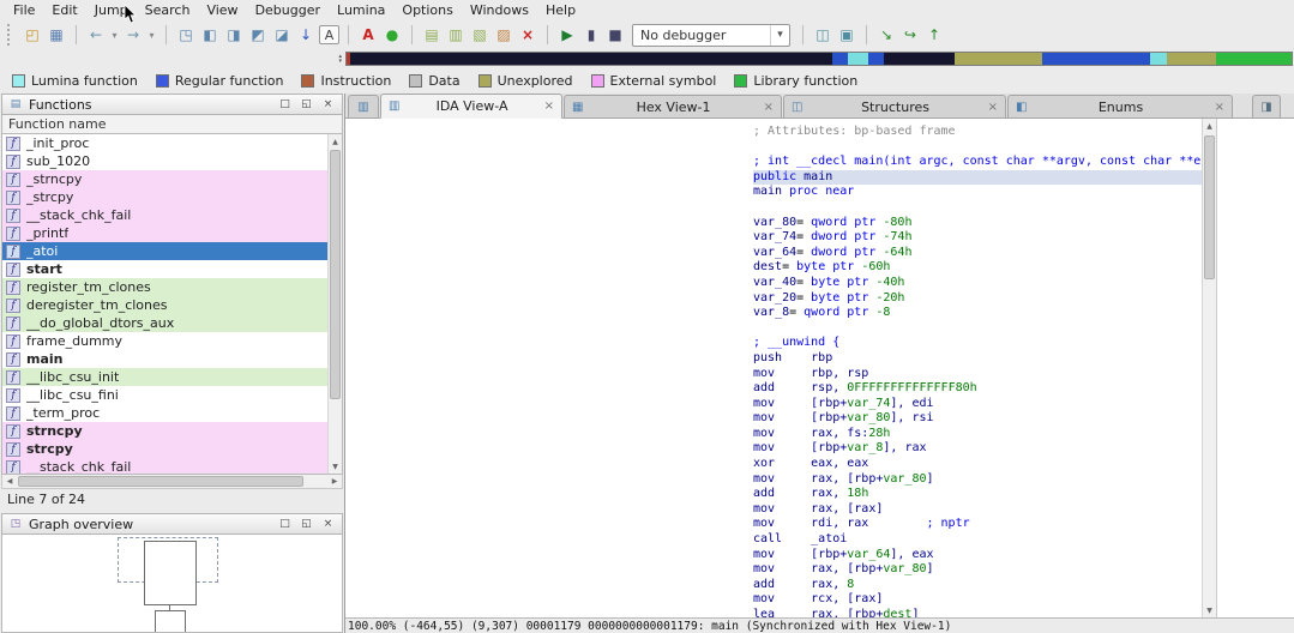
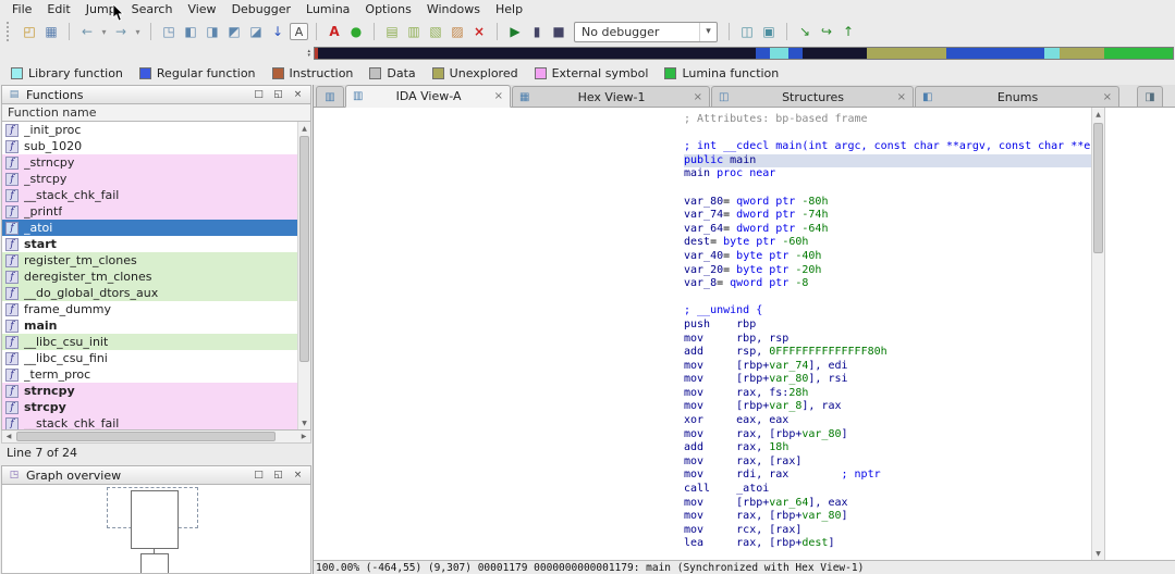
  File
  Edit
  Jump
  Search
  View
  Debugger
  Lumina
  Options
  Windows
  Help
  ◰
  ▦
  ←
  ▾
  →
  ▾
  ◳
  ◧
  ◨
  ◩
  ◪
  ↓
  A
  A
  ●
  ▤
  ▥
  ▧
  ▨
  ×
  ▶
  ▮
  ■
  No debugger
  ▾
  ◫
  ▣
  ↘
  ↪
  ↑
- Lumina function
+ Library function
  Regular function
  Instruction
  Data
  Unexplored
  External symbol
- Library function
+ Lumina function
  ▤
  Functions
  □
  ◱
  ×
  Function name
  f
  _init_proc
  f
  sub_1020
  f
  _strncpy
  f
  _strcpy
  f
  __stack_chk_fail
  f
  _printf
  f
  _atoi
  f
  start
  f
  register_tm_clones
  f
  deregister_tm_clones
  f
  __do_global_dtors_aux
  f
  frame_dummy
  f
  main
  f
  __libc_csu_init
  f
  __libc_csu_fini
  f
  _term_proc
  f
  strncpy
  f
  strcpy
  f
  __stack_chk_fail
  Line 7 of 24
  ◳
  Graph overview
  □
  ◱
  ×
  ▥
  ▥
  IDA View-A
  ×
  ▦
  Hex View-1
  ×
  ◫
  Structures
  ×
  ◧
  Enums
  ×
  ◨
  ; Attributes: bp-based frame
  ; int __cdecl main(int argc, const char **argv, const char **e
  public main
  main proc near
  var_80= qword ptr -80h
  var_74= dword ptr -74h
  var_64= dword ptr -64h
  dest= byte ptr -60h
  var_40= byte ptr -40h
  var_20= byte ptr -20h
  var_8= qword ptr -8
  ; __unwind {
  push rbp
  mov rbp, rsp
  add rsp, 0FFFFFFFFFFFFFF80h
  mov [rbp+var_74], edi
  mov [rbp+var_80], rsi
  mov rax, fs:28h
  mov [rbp+var_8], rax
  xor eax, eax
  mov rax, [rbp+var_80]
  add rax, 18h
  mov rax, [rax]
  mov rdi, rax ; nptr
  call _atoi
  mov [rbp+var_64], eax
  mov rax, [rbp+var_80]
- add rax, 8
  mov rcx, [rax]
  lea rax, [rbp+dest]
  100.00% (-464,55) (9,307) 00001179 0000000000001179: main (Synchronized with Hex View-1)
